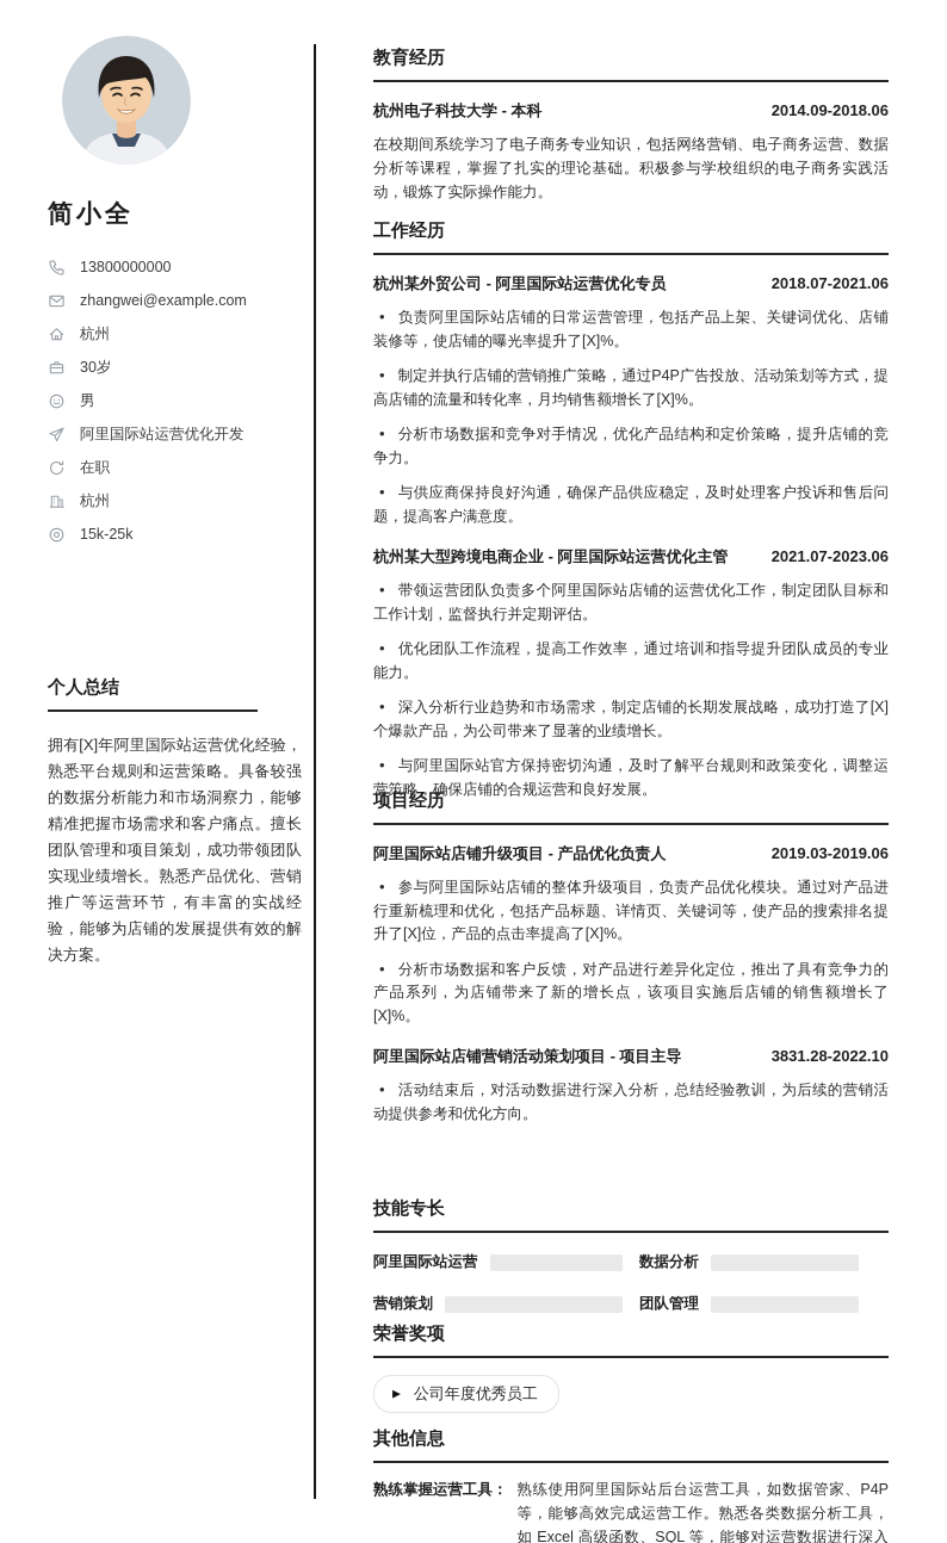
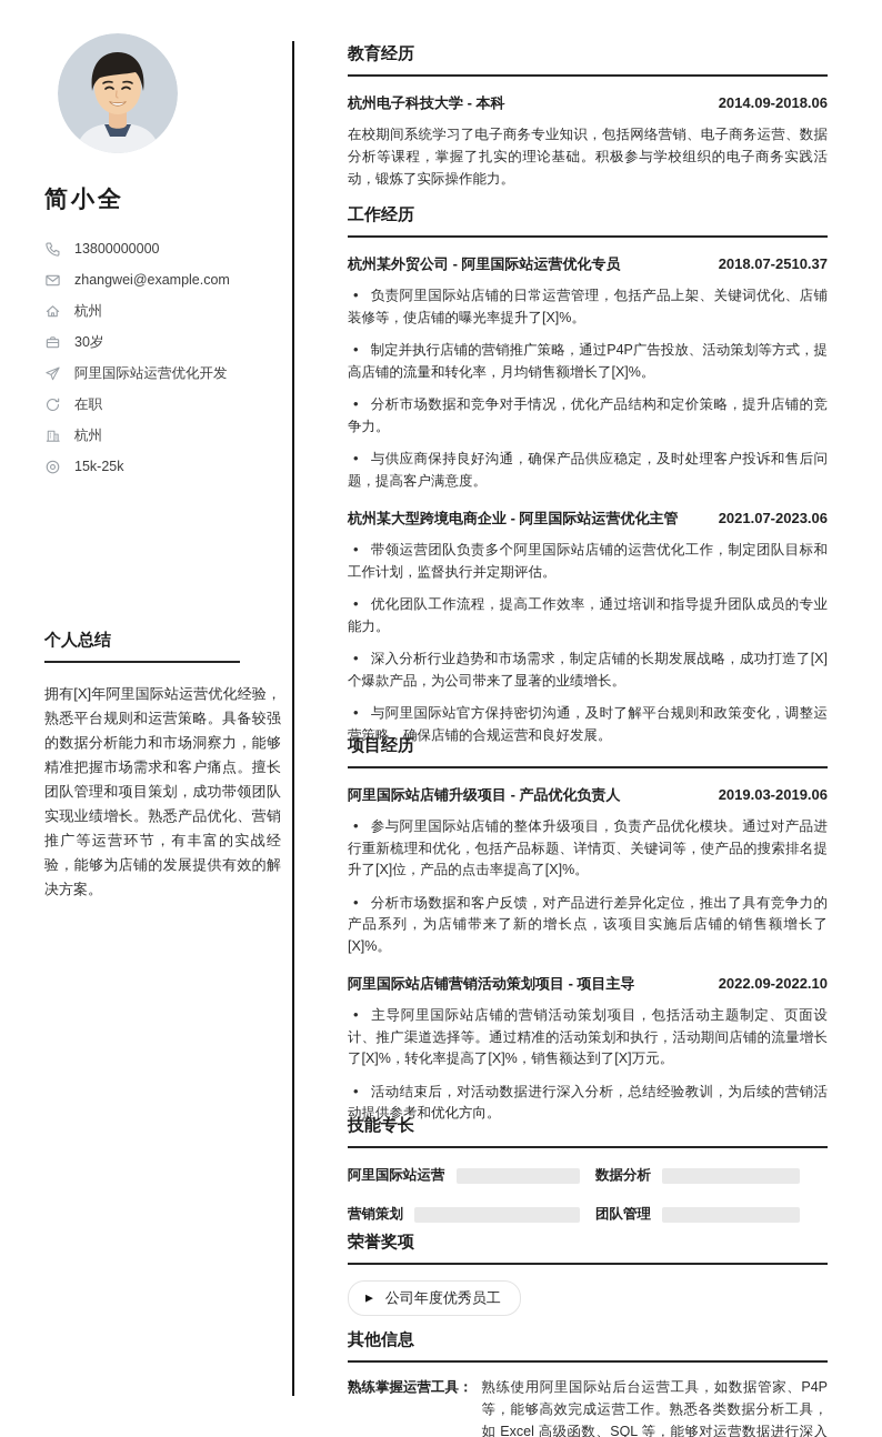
  简小全
  13800000000
  zhangwei@example.com
  杭州
  30岁
- 男
  阿里国际站运营优化开发
  在职
  杭州
  15k-25k
  个人总结
  拥有[X]年阿里国际站运营优化经验，熟悉平台规则和运营策略。具备较强的数据分析能力和市场洞察力，能够精准把握市场需求和客户痛点。擅长团队管理和项目策划，成功带领团队实现业绩增长。熟悉产品优化、营销推广等运营环节，有丰富的实战经验，能够为店铺的发展提供有效的解决方案。
  教育经历
  杭州电子科技大学 - 本科
  2014.09-2018.06
  在校期间系统学习了电子商务专业知识，包括网络营销、电子商务运营、数据分析等课程，掌握了扎实的理论基础。积极参与学校组织的电子商务实践活动，锻炼了实际操作能力。
  工作经历
  杭州某外贸公司 - 阿里国际站运营优化专员
- 2018.07-2021.06
+ 2018.07-2510.37
  负责阿里国际站店铺的日常运营管理，包括产品上架、关键词优化、店铺装修等，使店铺的曝光率提升了[X]%。
  制定并执行店铺的营销推广策略，通过P4P广告投放、活动策划等方式，提高店铺的流量和转化率，月均销售额增长了[X]%。
  分析市场数据和竞争对手情况，优化产品结构和定价策略，提升店铺的竞争力。
  与供应商保持良好沟通，确保产品供应稳定，及时处理客户投诉和售后问题，提高客户满意度。
  杭州某大型跨境电商企业 - 阿里国际站运营优化主管
  2021.07-2023.06
  带领运营团队负责多个阿里国际站店铺的运营优化工作，制定团队目标和工作计划，监督执行并定期评估。
  优化团队工作流程，提高工作效率，通过培训和指导提升团队成员的专业能力。
  深入分析行业趋势和市场需求，制定店铺的长期发展战略，成功打造了[X]个爆款产品，为公司带来了显著的业绩增长。
  与阿里国际站官方保持密切沟通，及时了解平台规则和政策变化，调整运营策略，确保店铺的合规运营和良好发展。
  项目经历
  阿里国际站店铺升级项目 - 产品优化负责人
  2019.03-2019.06
  参与阿里国际站店铺的整体升级项目，负责产品优化模块。通过对产品进行重新梳理和优化，包括产品标题、详情页、关键词等，使产品的搜索排名提升了[X]位，产品的点击率提高了[X]%。
  分析市场数据和客户反馈，对产品进行差异化定位，推出了具有竞争力的产品系列，为店铺带来了新的增长点，该项目实施后店铺的销售额增长了[X]%。
  阿里国际站店铺营销活动策划项目 - 项目主导
- 3831.28-2022.10
+ 2022.09-2022.10
+ 主导阿里国际站店铺的营销活动策划项目，包括活动主题制定、页面设计、推广渠道选择等。通过精准的活动策划和执行，活动期间店铺的流量增长了[X]%，转化率提高了[X]%，销售额达到了[X]万元。
  活动结束后，对活动数据进行深入分析，总结经验教训，为后续的营销活动提供参考和优化方向。
  技能专长
  阿里国际站运营
  数据分析
  营销策划
  团队管理
  荣誉奖项
  ▶
  公司年度优秀员工
  其他信息
  熟练掌握运营工具：
  熟练使用阿里国际站后台运营工具，如数据管家、P4P等，能够高效完成运营工作。熟悉各类数据分析工具，如 Excel 高级函数、SQL 等，能够对运营数据进行深入
